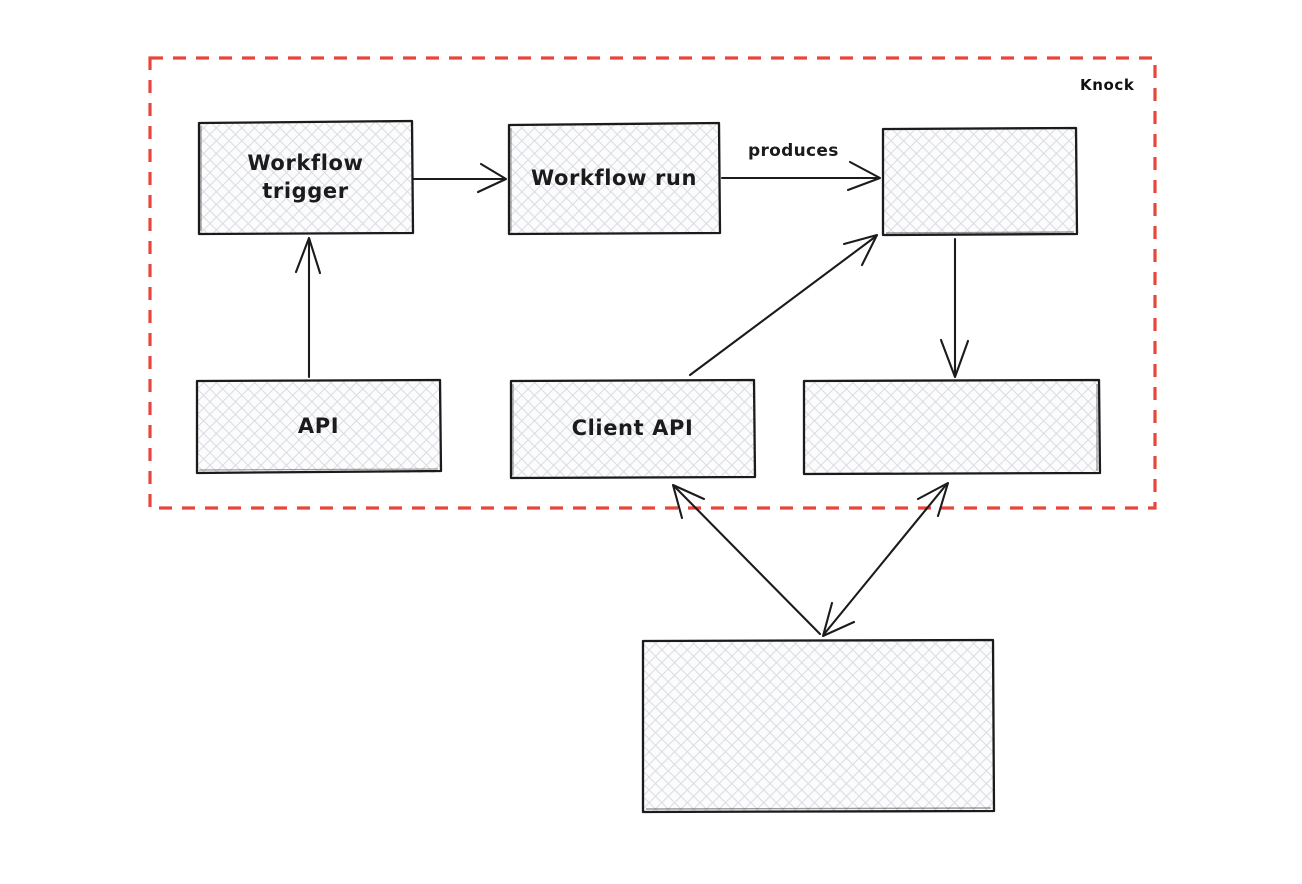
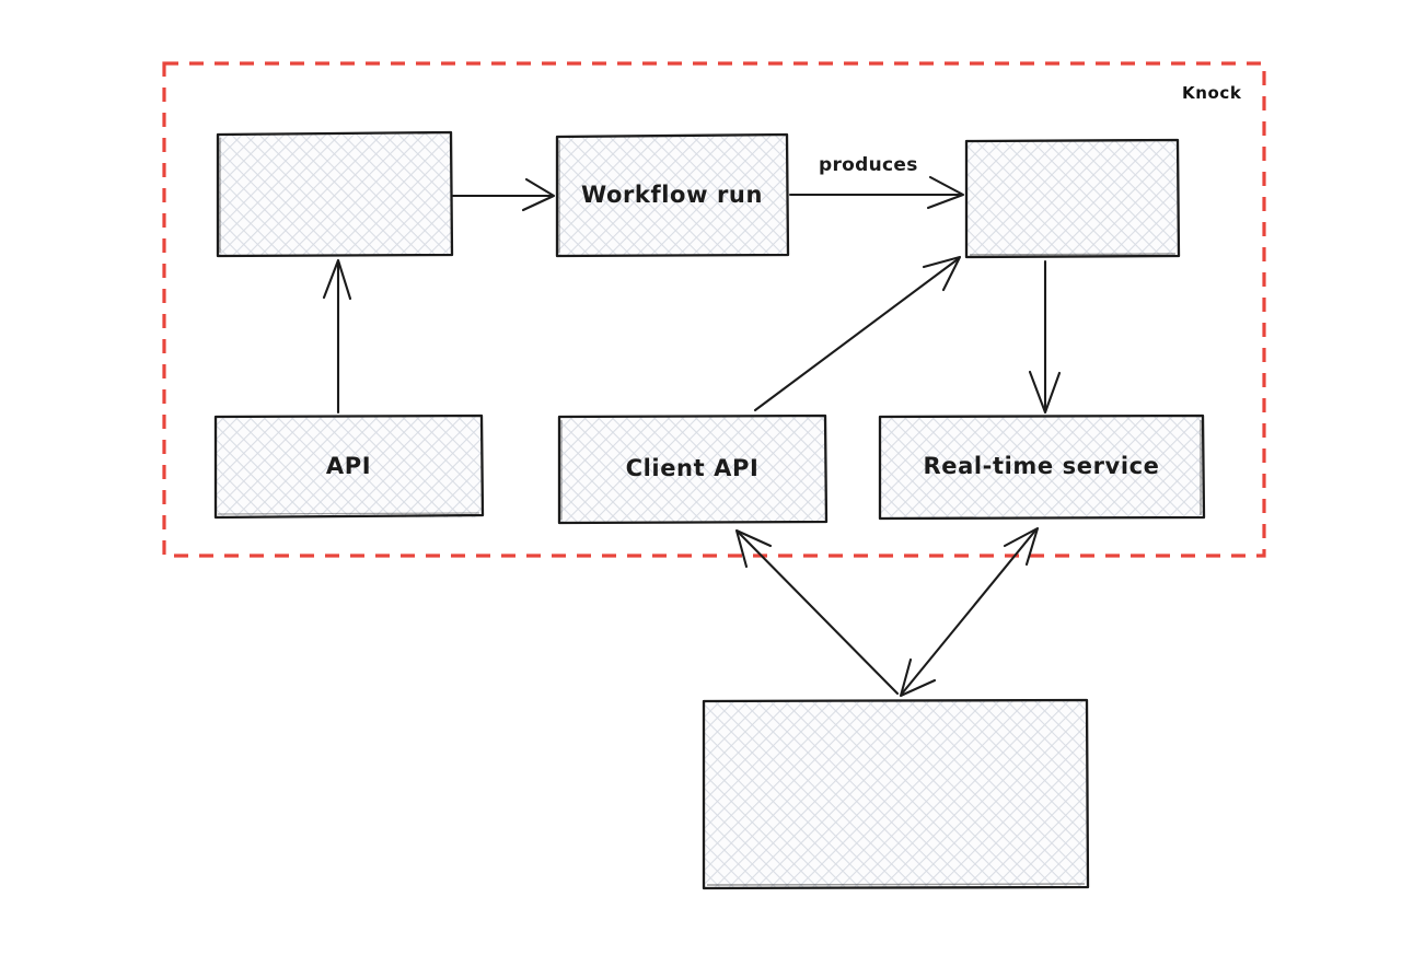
  Knock
- Workflow
- trigger
  Workflow run
  API
  Client API
+ Real-time service
  produces
